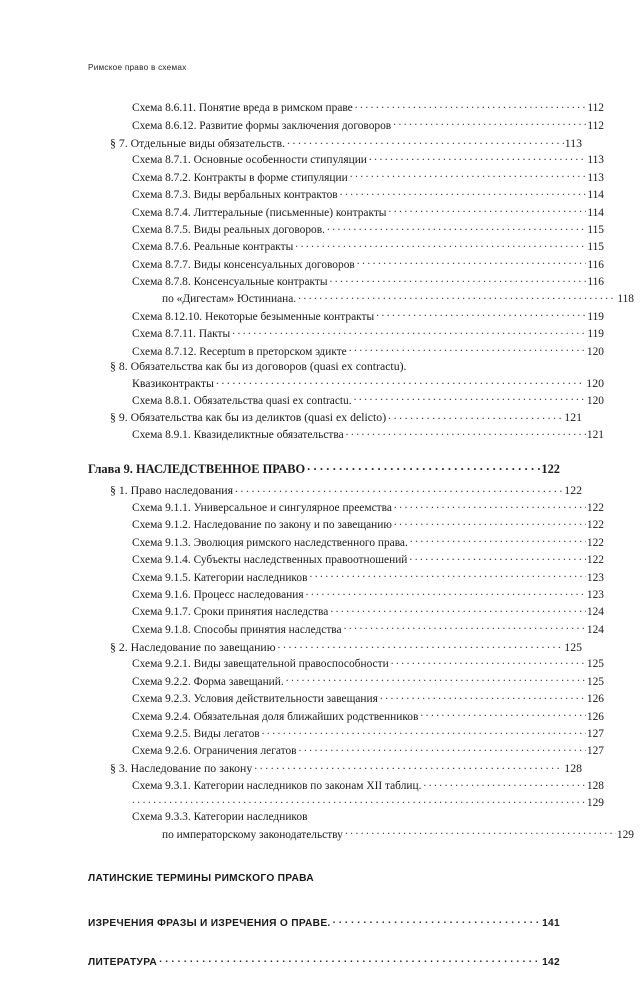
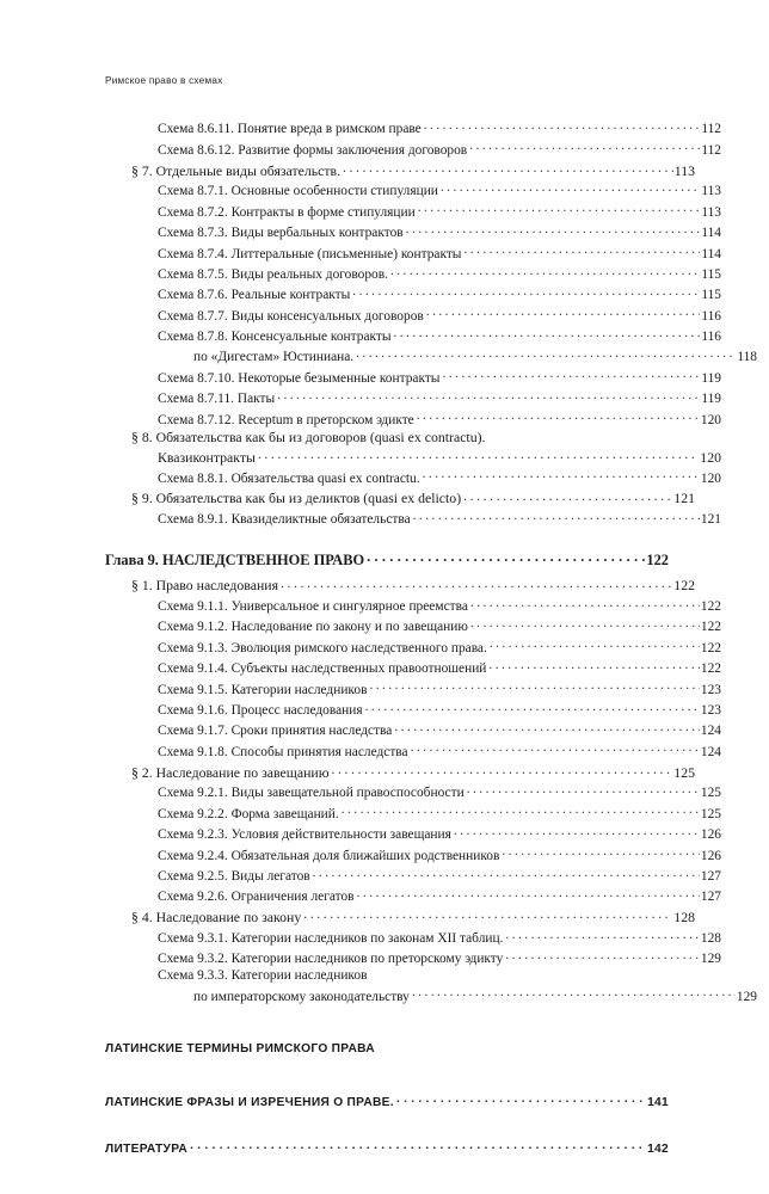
  Римское право в схемах
  Схема 8.6.11. Понятие вреда в римском праве
  112
  Схема 8.6.12. Развитие формы заключения договоров
  112
  § 7. Отдельные виды обязательств.
  113
  Схема 8.7.1. Основные особенности стипуляции
  113
  Схема 8.7.2. Контракты в форме стипуляции
  113
  Схема 8.7.3. Виды вербальных контрактов
  114
  Схема 8.7.4. Литтеральные (письменные) контракты
  114
  Схема 8.7.5. Виды реальных договоров.
  115
  Схема 8.7.6. Реальные контракты
  115
  Схема 8.7.7. Виды консенсуальных договоров
  116
  Схема 8.7.8. Консенсуальные контракты
  116
  по «Дигестам» Юстиниана.
  118
- Схема 8.12.10. Некоторые безыменные контракты
+ Схема 8.7.10. Некоторые безыменные контракты
  119
  Схема 8.7.11. Пакты
  119
  Схема 8.7.12. Receptum в преторском эдикте
  120
  § 8. Обязательства как бы из договоров (quasi ex contractu).
  Квазиконтракты
  120
  Схема 8.8.1. Обязательства quasi ex contractu.
  120
  § 9. Обязательства как бы из деликтов (quasi ex delicto)
  121
  Схема 8.9.1. Квазиделиктные обязательства
  121
  Глава 9. НАСЛЕДСТВЕННОЕ ПРАВО
  122
  § 1. Право наследования
  122
  Схема 9.1.1. Универсальное и сингулярное преемства
  122
  Схема 9.1.2. Наследование по закону и по завещанию
  122
  Схема 9.1.3. Эволюция римского наследственного права.
  122
  Схема 9.1.4. Субъекты наследственных правоотношений
  122
  Схема 9.1.5. Категории наследников
  123
  Схема 9.1.6. Процесс наследования
  123
  Схема 9.1.7. Сроки принятия наследства
  124
  Схема 9.1.8. Способы принятия наследства
  124
  § 2. Наследование по завещанию
  125
  Схема 9.2.1. Виды завещательной правоспособности
  125
  Схема 9.2.2. Форма завещаний.
  125
  Схема 9.2.3. Условия действительности завещания
  126
  Схема 9.2.4. Обязательная доля ближайших родственников
  126
  Схема 9.2.5. Виды легатов
  127
  Схема 9.2.6. Ограничения легатов
  127
- § 3. Наследование по закону
+ § 4. Наследование по закону
  128
  Схема 9.3.1. Категории наследников по законам XII таблиц.
  128
+ Схема 9.3.2. Категории наследников по преторскому эдикту
  129
  Схема 9.3.3. Категории наследников
  по императорскому законодательству
  129
  ЛАТИНСКИЕ ТЕРМИНЫ РИМСКОГО ПРАВА
- ИЗРЕЧЕНИЯ ФРАЗЫ И ИЗРЕЧЕНИЯ О ПРАВЕ.
+ ЛАТИНСКИЕ ФРАЗЫ И ИЗРЕЧЕНИЯ О ПРАВЕ.
  141
  ЛИТЕРАТУРА
  142
